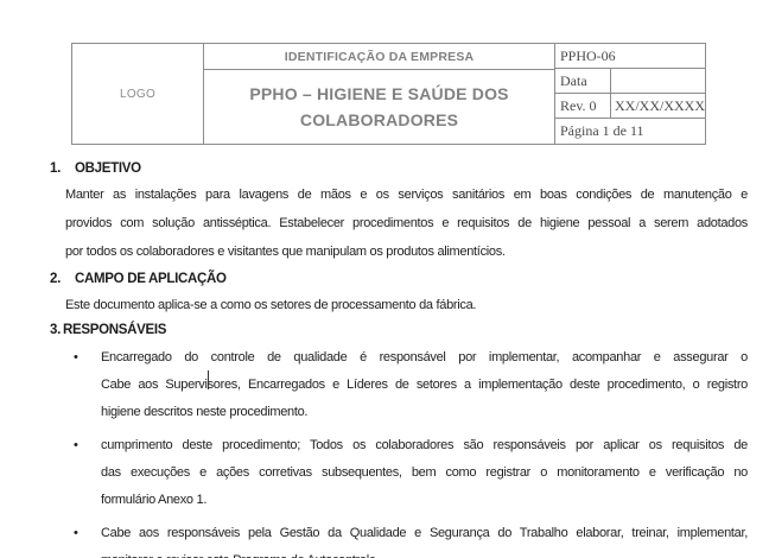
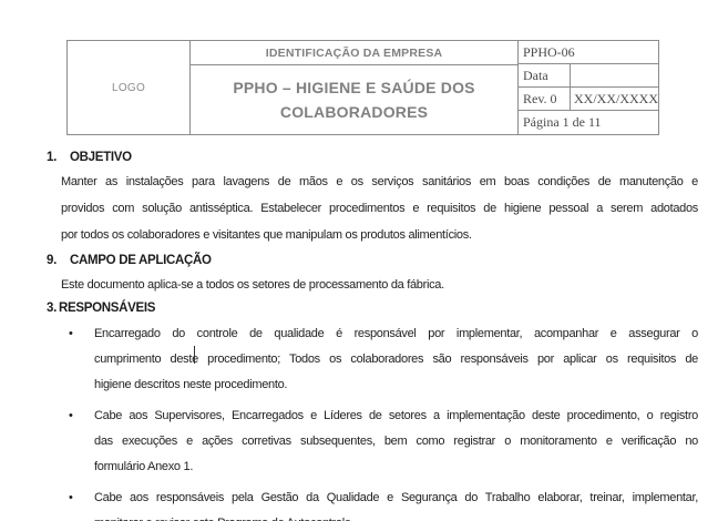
  LOGO
  IDENTIFICAÇÃO DA EMPRESA
  PPHO – HIGIENE E SAÚDE DOS
  COLABORADORES
  PPHO-06
  Data
  Rev. 0
  XX/XX/XXXX
  Página 1 de 11
  1. OBJETIVO
  Manter as instalações para lavagens de mãos e os serviços sanitários em boas condições de manutenção e
  providos com solução antisséptica. Estabelecer procedimentos e requisitos de higiene pessoal a serem adotados
  por todos os colaboradores e visitantes que manipulam os produtos alimentícios.
- 2. CAMPO DE APLICAÇÃO
+ 9. CAMPO DE APLICAÇÃO
- Este documento aplica-se a como os setores de processamento da fábrica.
+ Este documento aplica-se a todos os setores de processamento da fábrica.
  3. RESPONSÁVEIS
  •
  Encarregado do controle de qualidade é responsável por implementar, acompanhar e assegurar o
- Cabe aos Supervisores, Encarregados e Líderes de setores a implementação deste procedimento, o registro
+ cumprimento deste procedimento; Todos os colaboradores são responsáveis por aplicar os requisitos de
  higiene descritos neste procedimento.
  •
- cumprimento deste procedimento; Todos os colaboradores são responsáveis por aplicar os requisitos de
+ Cabe aos Supervisores, Encarregados e Líderes de setores a implementação deste procedimento, o registro
  das execuções e ações corretivas subsequentes, bem como registrar o monitoramento e verificação no
  formulário Anexo 1.
  •
  Cabe aos responsáveis pela Gestão da Qualidade e Segurança do Trabalho elaborar, treinar, implementar,
